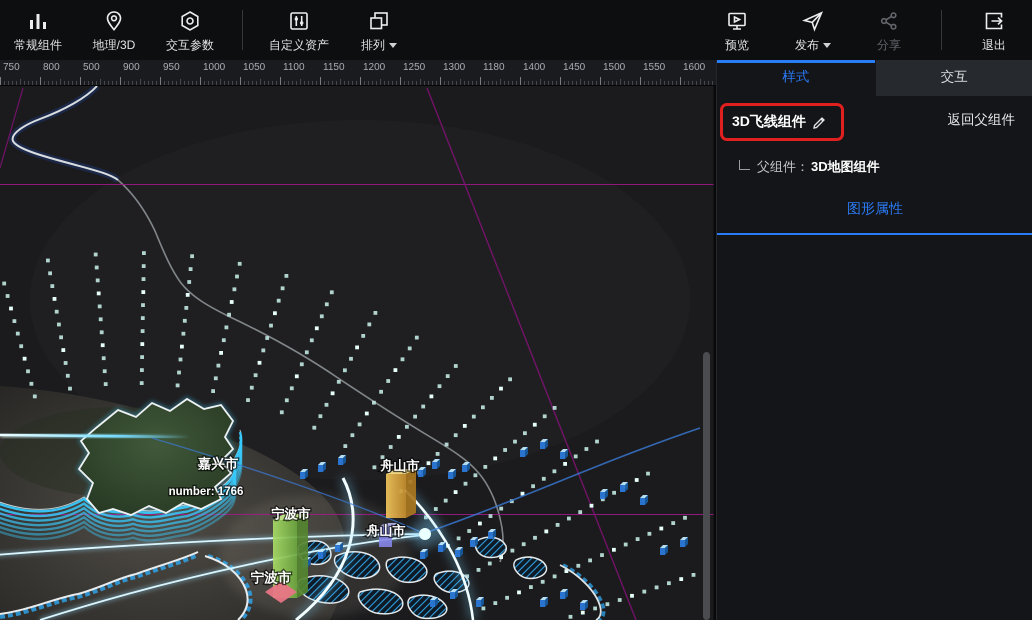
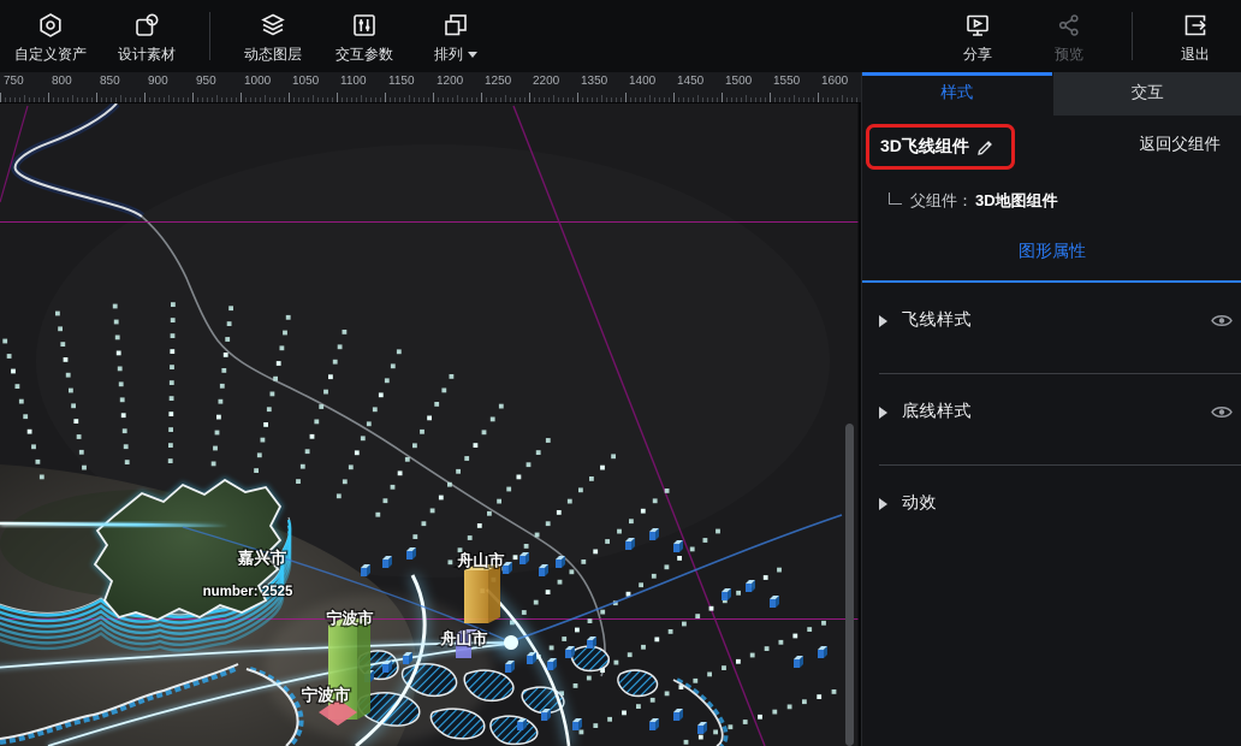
- 常规组件
- 地理/3D
- 交互参数
+ 自定义资产
+ 设计素材
+ 动态图层
- 自定义资产
+ 交互参数
  排列
- 预览
+ 分享
- 发布
- 分享
+ 预览
  退出
  750
  800
- 500
+ 850
  900
  950
  1000
  1050
  1100
  1150
  1200
  1250
- 1300
+ 2200
- 1180
+ 1350
  1400
  1450
  1500
  1550
  1600
  嘉兴市
- number: 1766
+ number: 2525
  舟山市
  宁波市
  舟山市
  宁波市
  样式
  交互
  3D飞线组件
  返回父组件
  父组件：
  3D地图组件
  图形属性
+ 飞线样式
+ 底线样式
+ 动效
